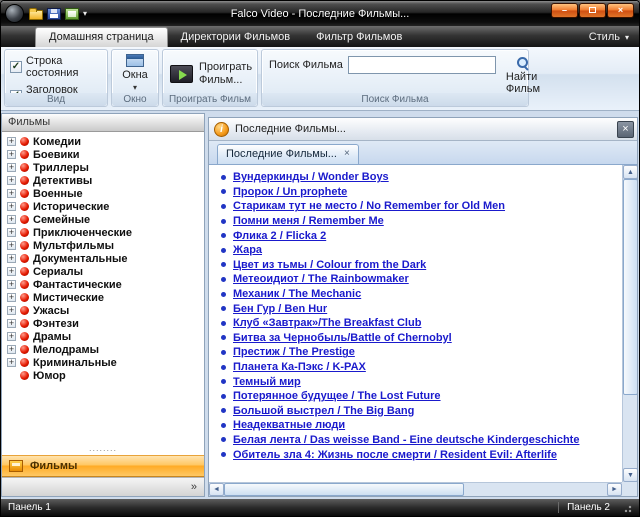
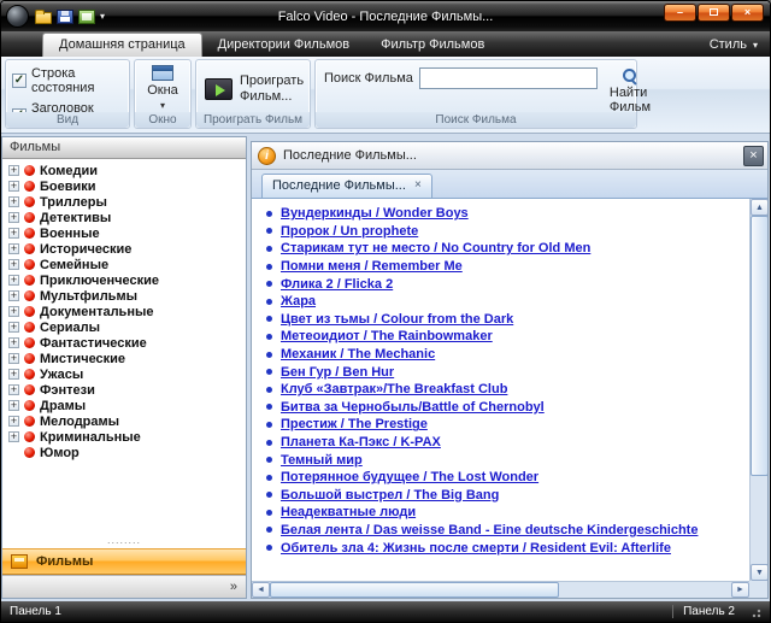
  ▾
  Falco Video - Последние Фильмы...
  –
  ×
  Домашняя страница
  Директории Фильмов
  Фильтр Фильмов
  Стиль
  ▾
  ✓
  Строка состояния
  Вид
  Окна
  ▾
  Окно
  Проиграть
  Фильм...
  Проиграть Фильм
  Поиск Фильма
  Найти
  Фильм
  Поиск Фильма
  Фильмы
  +
  Комедии
  +
  Боевики
  +
  Триллеры
  +
  Детективы
  +
  Военные
  +
  Исторические
  +
  Семейные
  +
  Приключенческие
  +
  Мультфильмы
  +
  Документальные
  +
  Сериалы
  +
  Фантастические
  +
  Мистические
  +
  Ужасы
  +
  Фэнтези
  +
  Драмы
  +
  Мелодрамы
  +
  Криминальные
  Юмор
  ........
  Фильмы
  »
  i
  Последние Фильмы...
  ×
  Последние Фильмы...
  ×
  Вундеркинды / Wonder Boys
  Пророк / Un prophete
- Старикам тут не место / No Remember for Old Men
+ Старикам тут не место / No Country for Old Men
  Помни меня / Remember Me
  Флика 2 / Flicka 2
  Жара
  Цвет из тьмы / Colour from the Dark
  Метеоидиот / The Rainbowmaker
  Механик / The Mechanic
  Бен Гур / Ben Hur
  Клуб «Завтрак»/The Breakfast Club
  Битва за Чернобыль/Battle of Chernobyl
  Престиж / The Prestige
  Планета Ка-Пэкс / K-PAX
  Темный мир
- Потерянное будущее / The Lost Future
+ Потерянное будущее / The Lost Wonder
  Большой выстрел / The Big Bang
  Неадекватные люди
  Белая лента / Das weisse Band - Eine deutsche Kindergeschichte
  Обитель зла 4: Жизнь после смерти / Resident Evil: Afterlife
  Панель 1
  Панель 2
